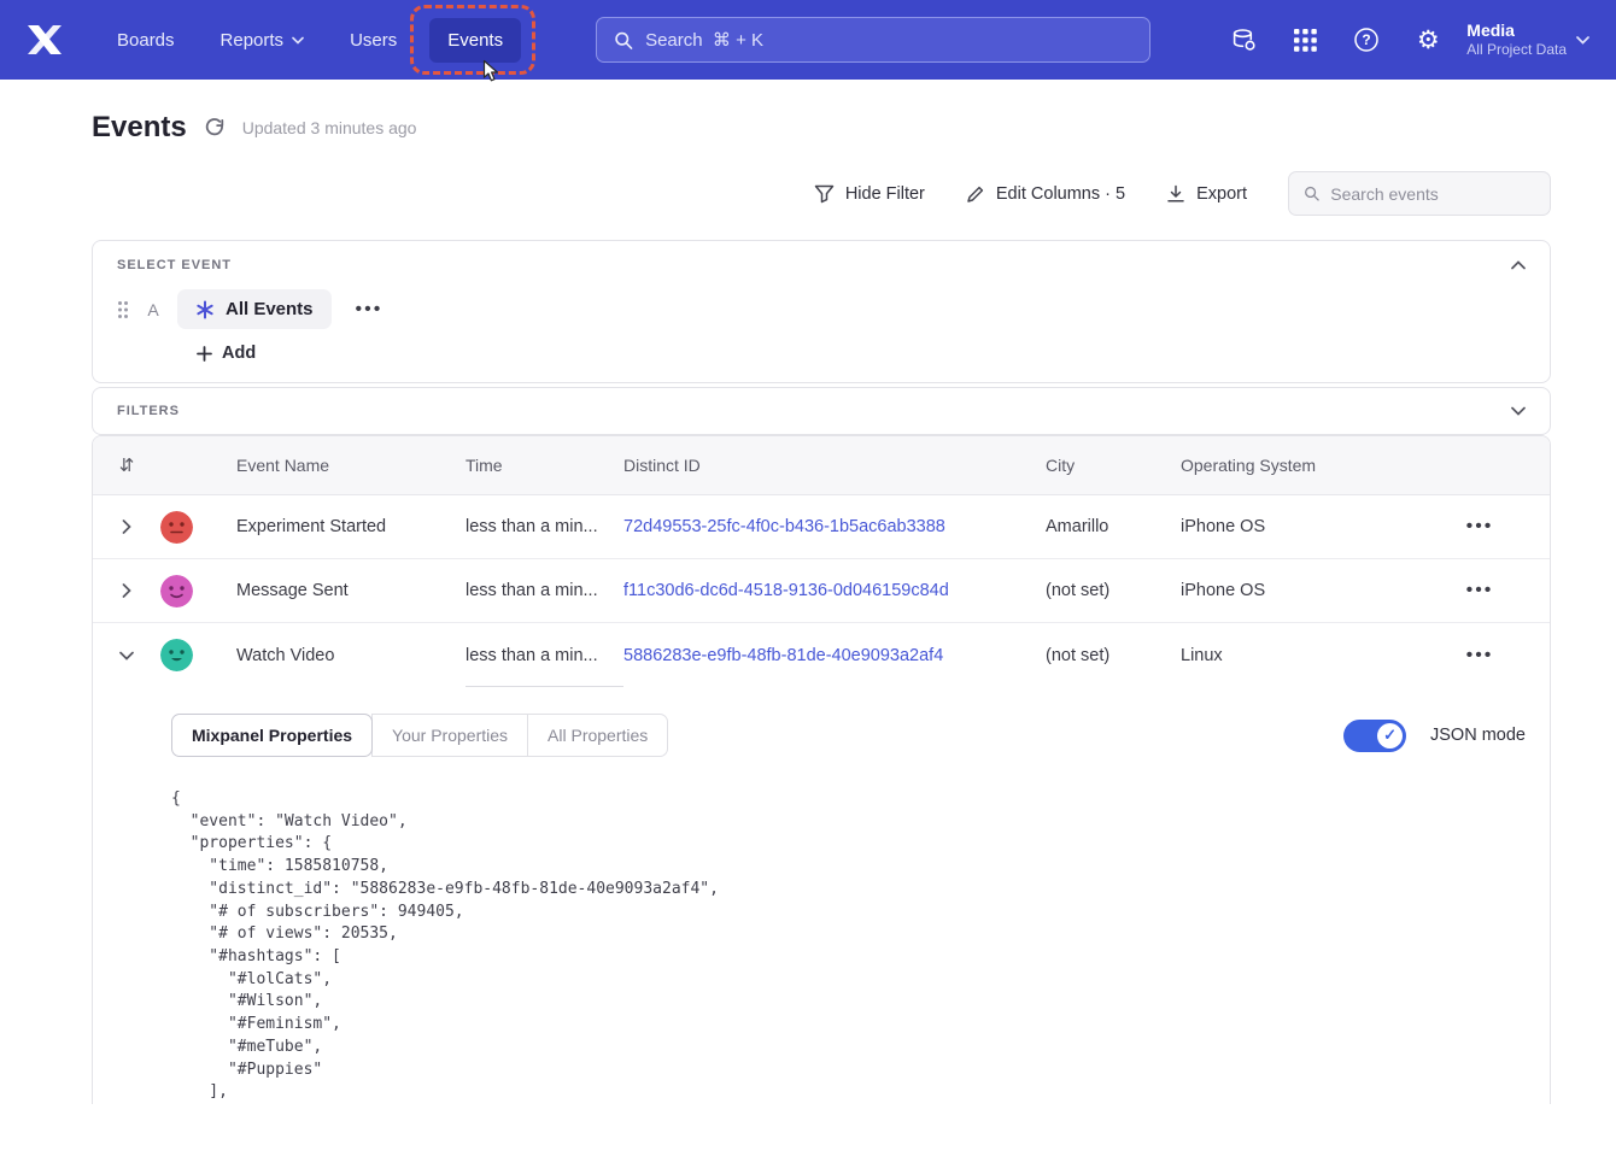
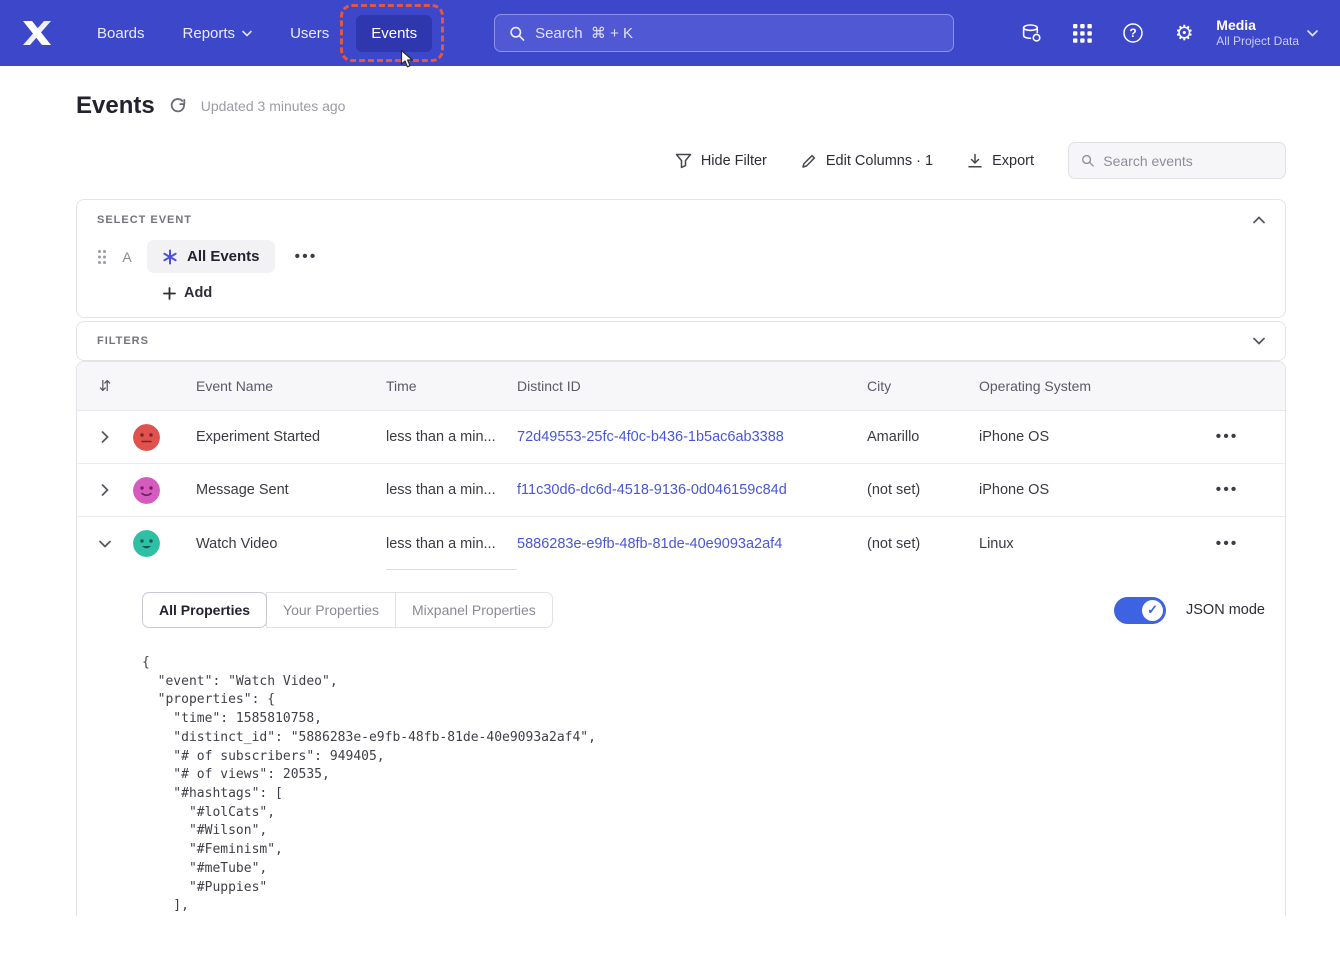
  Boards
  Reports
  Users
  Events
  Search ⌘ + K
  ?
  ⚙
  Media
  All Project Data
  Events
  Updated 3 minutes ago
  Hide Filter
- Edit Columns · 5
+ Edit Columns · 1
  Export
  Search events
  SELECT EVENT
  A
  All Events
  •••
  Add
  FILTERS
  ⇵
  Event Name
  Time
  Distinct ID
  City
  Operating System
  Experiment Started
  less than a min...
  72d49553-25fc-4f0c-b436-1b5ac6ab3388
  Amarillo
  iPhone OS
  •••
  Message Sent
  less than a min...
  f11c30d6-dc6d-4518-9136-0d046159c84d
  (not set)
  iPhone OS
  •••
  Watch Video
  less than a min...
  5886283e-e9fb-48fb-81de-40e9093a2af4
  (not set)
  Linux
  •••
- Mixpanel Properties
+ All Properties
  Your Properties
- All Properties
+ Mixpanel Properties
  ✓
  JSON mode
  {
  "event": "Watch Video",
  "properties": {
  "time": 1585810758,
  "distinct_id": "5886283e-e9fb-48fb-81de-40e9093a2af4",
  "# of subscribers": 949405,
  "# of views": 20535,
  "#hashtags": [
  "#lolCats",
  "#Wilson",
  "#Feminism",
  "#meTube",
  "#Puppies"
  ],
